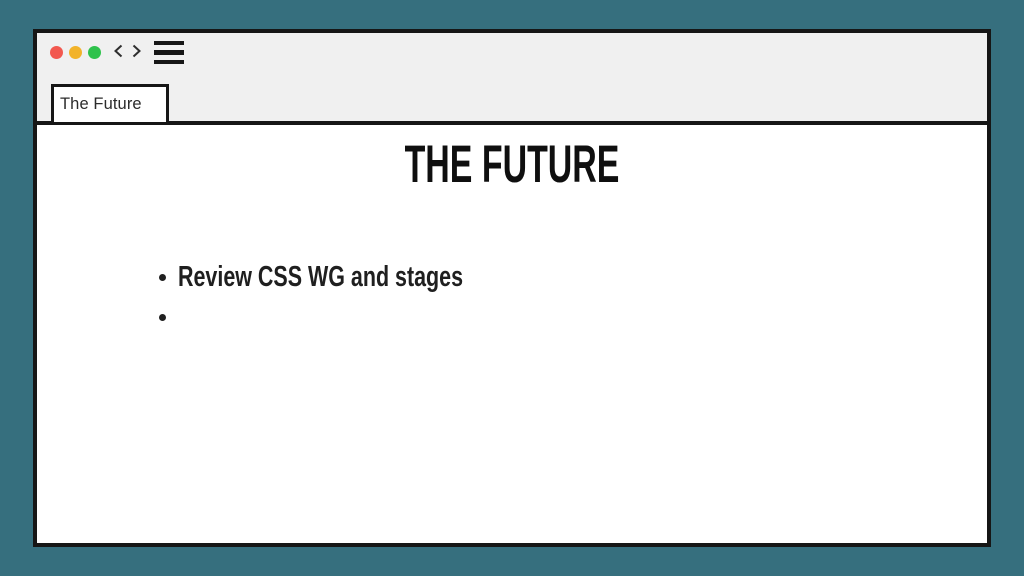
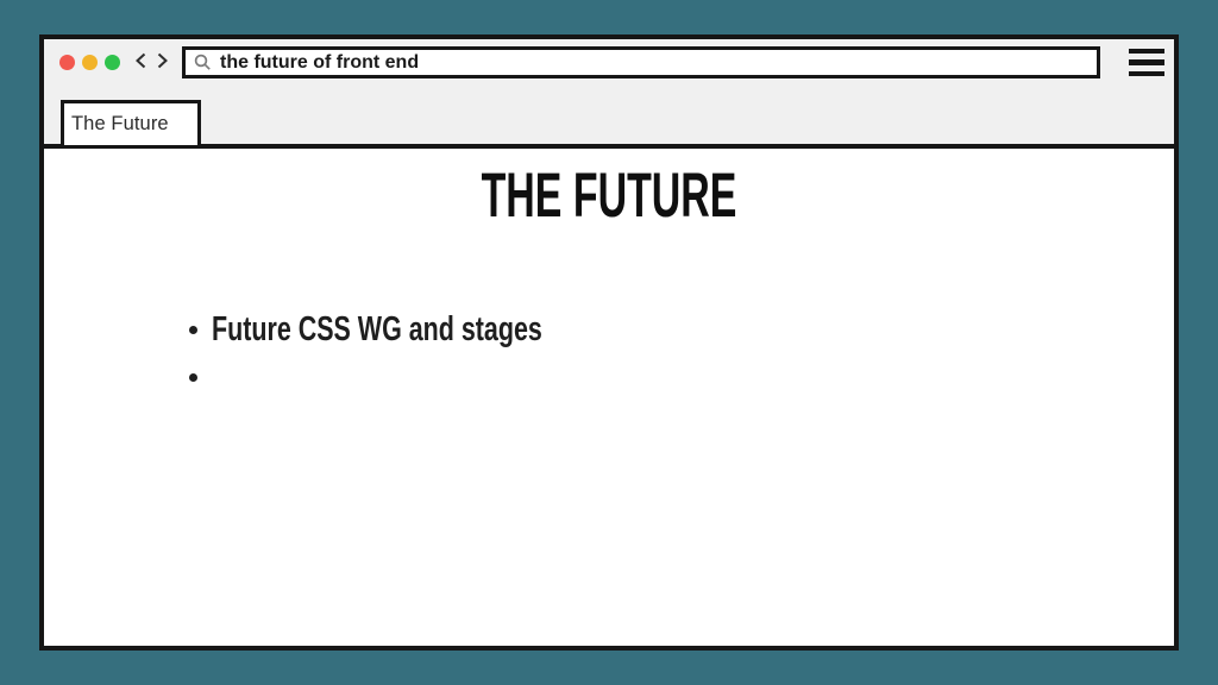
+ the future of front end
  The Future
  THE FUTURE
- Review CSS WG and stages
+ Future CSS WG and stages
